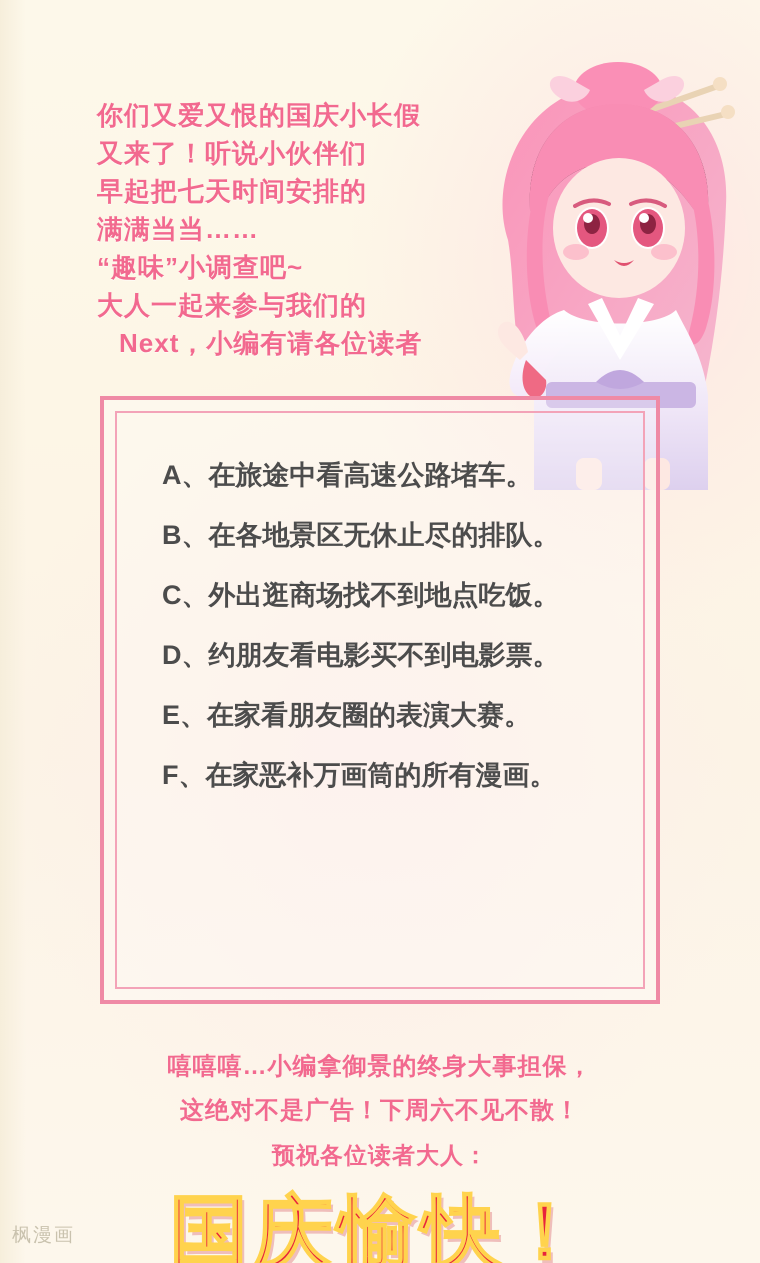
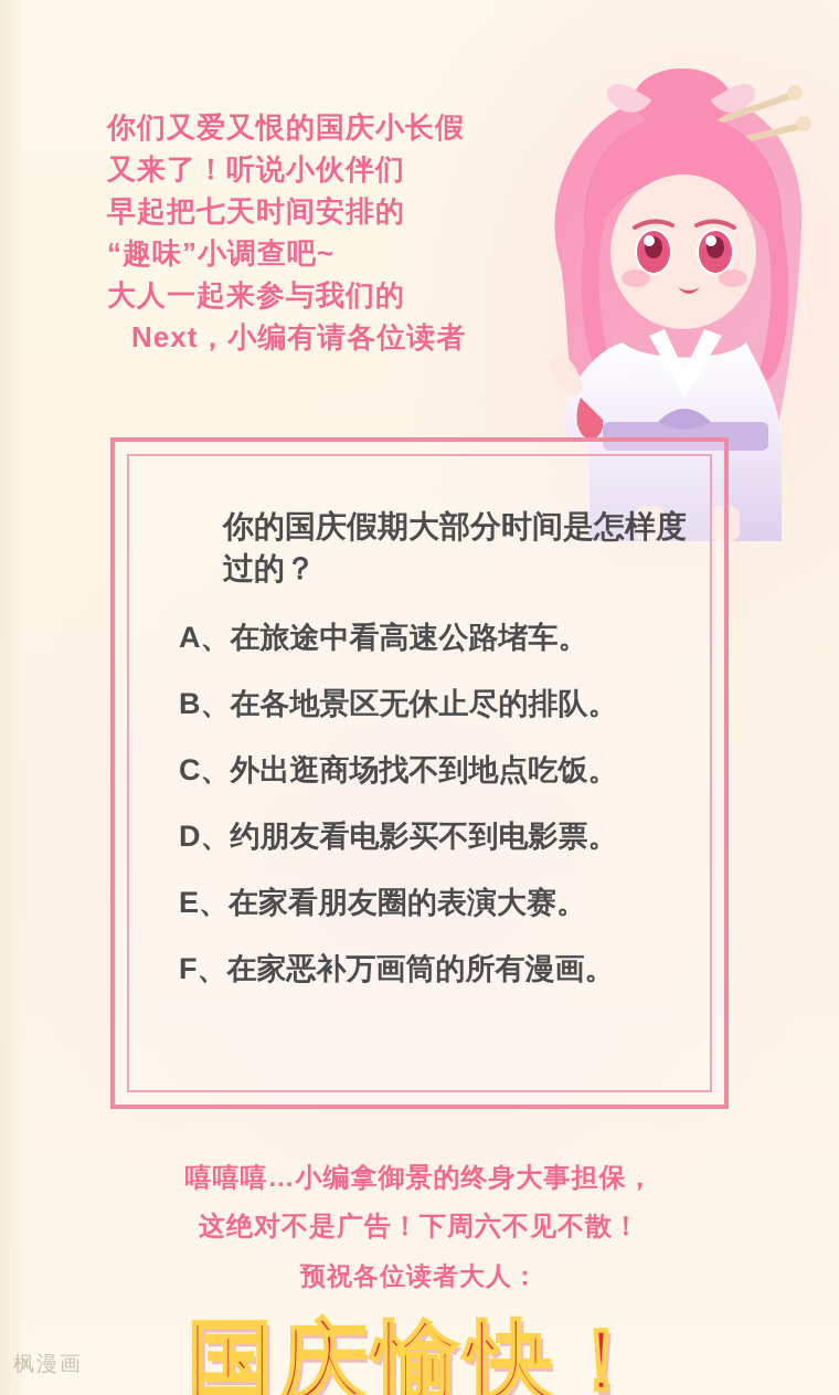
  你们又爱又恨的国庆小长假
  又来了！听说小伙伴们
  早起把七天时间安排的
- 满满当当……
  “趣味”小调查吧~
  大人一起来参与我们的
  Next，小编有请各位读者
+ 你的国庆假期大部分时间是怎样度过的？
  A、在旅途中看高速公路堵车。
  B、在各地景区无休止尽的排队。
  C、外出逛商场找不到地点吃饭。
  D、约朋友看电影买不到电影票。
  E、在家看朋友圈的表演大赛。
  F、在家恶补万画筒的所有漫画。
  嘻嘻嘻…小编拿御景的终身大事担保，
  这绝对不是广告！下周六不见不散！
  预祝各位读者大人：
  国庆愉快！
  枫漫画
